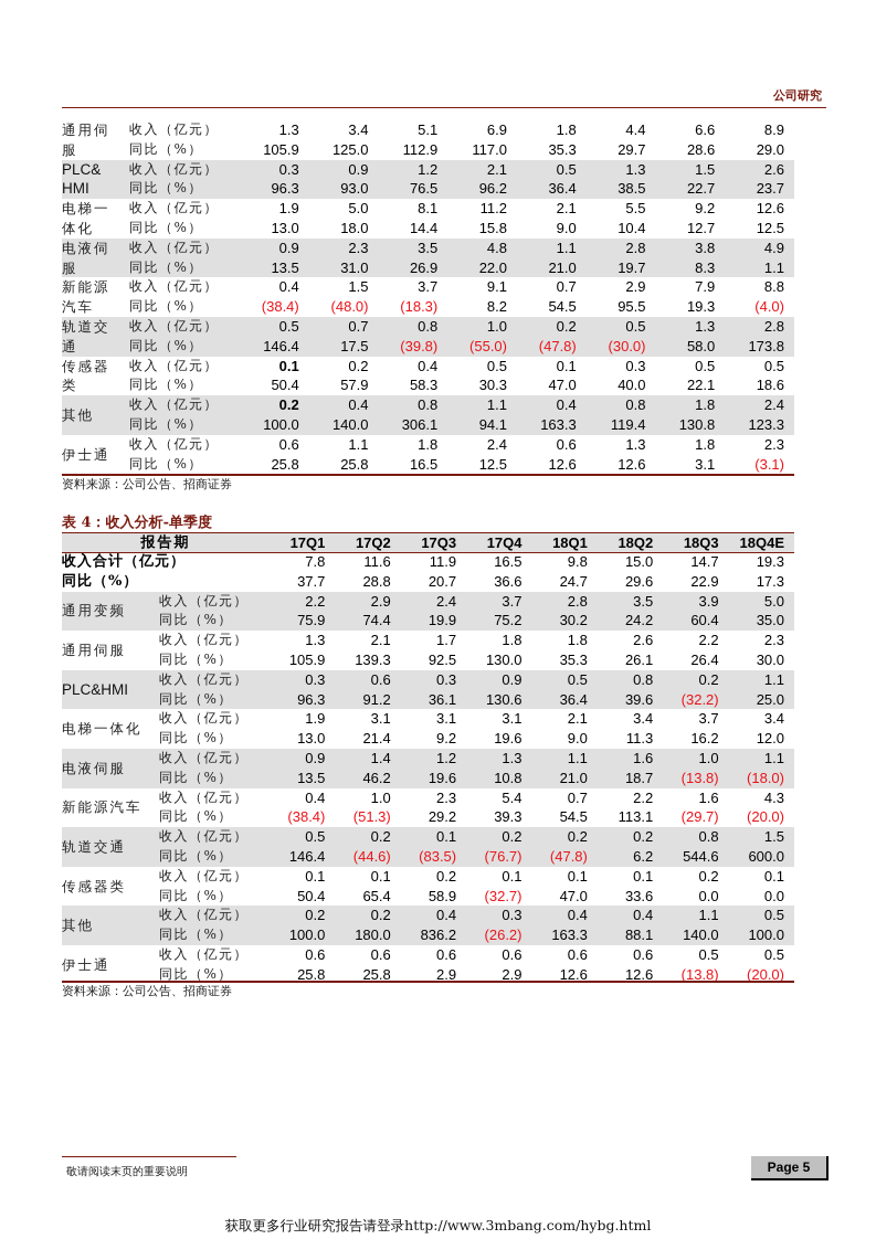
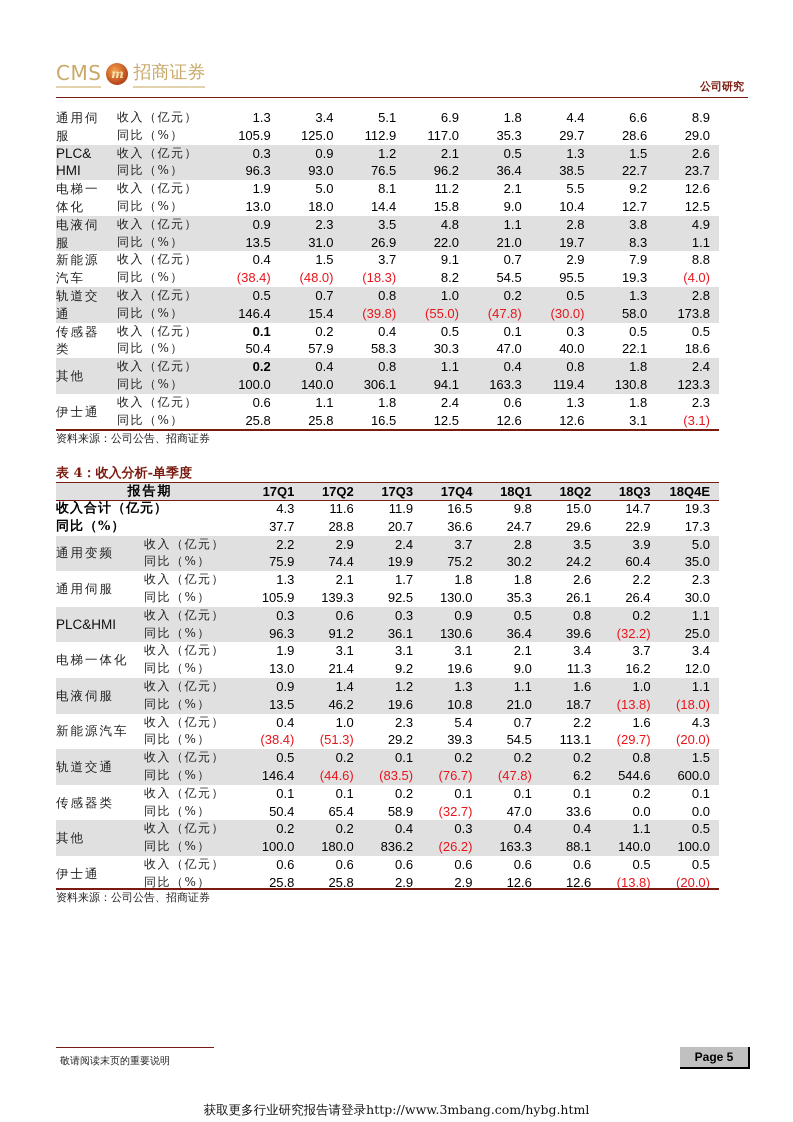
+ CMS
+ m
+ 招商证券
  公司研究
  通用伺	收入（亿元）	1.3	3.4	5.1	6.9	1.8	4.4	6.6	8.9
  服	同比（%）	105.9	125.0	112.9	117.0	35.3	29.7	28.6	29.0
  PLC&	收入（亿元）	0.3	0.9	1.2	2.1	0.5	1.3	1.5	2.6
  HMI	同比（%）	96.3	93.0	76.5	96.2	36.4	38.5	22.7	23.7
  电梯一	收入（亿元）	1.9	5.0	8.1	11.2	2.1	5.5	9.2	12.6
  体化	同比（%）	13.0	18.0	14.4	15.8	9.0	10.4	12.7	12.5
  电液伺	收入（亿元）	0.9	2.3	3.5	4.8	1.1	2.8	3.8	4.9
  服	同比（%）	13.5	31.0	26.9	22.0	21.0	19.7	8.3	1.1
  新能源	收入（亿元）	0.4	1.5	3.7	9.1	0.7	2.9	7.9	8.8
  汽车	同比（%）	(38.4)	(48.0)	(18.3)	8.2	54.5	95.5	19.3	(4.0)
  轨道交	收入（亿元）	0.5	0.7	0.8	1.0	0.2	0.5	1.3	2.8
- 通	同比（%）	146.4	17.5	(39.8)	(55.0)	(47.8)	(30.0)	58.0	173.8
+ 通	同比（%）	146.4	15.4	(39.8)	(55.0)	(47.8)	(30.0)	58.0	173.8
  传感器	收入（亿元）	0.1	0.2	0.4	0.5	0.1	0.3	0.5	0.5
  类	同比（%）	50.4	57.9	58.3	30.3	47.0	40.0	22.1	18.6
  其他	收入（亿元）	0.2	0.4	0.8	1.1	0.4	0.8	1.8	2.4
  同比（%）	100.0	140.0	306.1	94.1	163.3	119.4	130.8	123.3
  伊士通	收入（亿元）	0.6	1.1	1.8	2.4	0.6	1.3	1.8	2.3
  同比（%）	25.8	25.8	16.5	12.5	12.6	12.6	3.1	(3.1)
  资料来源：公司公告、招商证券
  表 4：收入分析-单季度
  报告期	17Q1	17Q2	17Q3	17Q4	18Q1	18Q2	18Q3	18Q4E
- 收入合计（亿元）	7.8	11.6	11.9	16.5	9.8	15.0	14.7	19.3
+ 收入合计（亿元）	4.3	11.6	11.9	16.5	9.8	15.0	14.7	19.3
  同比（%）	37.7	28.8	20.7	36.6	24.7	29.6	22.9	17.3
  通用变频	收入（亿元）	2.2	2.9	2.4	3.7	2.8	3.5	3.9	5.0
  同比（%）	75.9	74.4	19.9	75.2	30.2	24.2	60.4	35.0
  通用伺服	收入（亿元）	1.3	2.1	1.7	1.8	1.8	2.6	2.2	2.3
  同比（%）	105.9	139.3	92.5	130.0	35.3	26.1	26.4	30.0
  PLC&HMI	收入（亿元）	0.3	0.6	0.3	0.9	0.5	0.8	0.2	1.1
  同比（%）	96.3	91.2	36.1	130.6	36.4	39.6	(32.2)	25.0
  电梯一体化	收入（亿元）	1.9	3.1	3.1	3.1	2.1	3.4	3.7	3.4
  同比（%）	13.0	21.4	9.2	19.6	9.0	11.3	16.2	12.0
  电液伺服	收入（亿元）	0.9	1.4	1.2	1.3	1.1	1.6	1.0	1.1
  同比（%）	13.5	46.2	19.6	10.8	21.0	18.7	(13.8)	(18.0)
  新能源汽车	收入（亿元）	0.4	1.0	2.3	5.4	0.7	2.2	1.6	4.3
  同比（%）	(38.4)	(51.3)	29.2	39.3	54.5	113.1	(29.7)	(20.0)
  轨道交通	收入（亿元）	0.5	0.2	0.1	0.2	0.2	0.2	0.8	1.5
  同比（%）	146.4	(44.6)	(83.5)	(76.7)	(47.8)	6.2	544.6	600.0
  传感器类	收入（亿元）	0.1	0.1	0.2	0.1	0.1	0.1	0.2	0.1
  同比（%）	50.4	65.4	58.9	(32.7)	47.0	33.6	0.0	0.0
  其他	收入（亿元）	0.2	0.2	0.4	0.3	0.4	0.4	1.1	0.5
  同比（%）	100.0	180.0	836.2	(26.2)	163.3	88.1	140.0	100.0
  伊士通	收入（亿元）	0.6	0.6	0.6	0.6	0.6	0.6	0.5	0.5
  同比（%）	25.8	25.8	2.9	2.9	12.6	12.6	(13.8)	(20.0)
  资料来源：公司公告、招商证券
  敬请阅读末页的重要说明
  Page 5
  获取更多行业研究报告请登录http://www.3mbang.com/hybg.html
